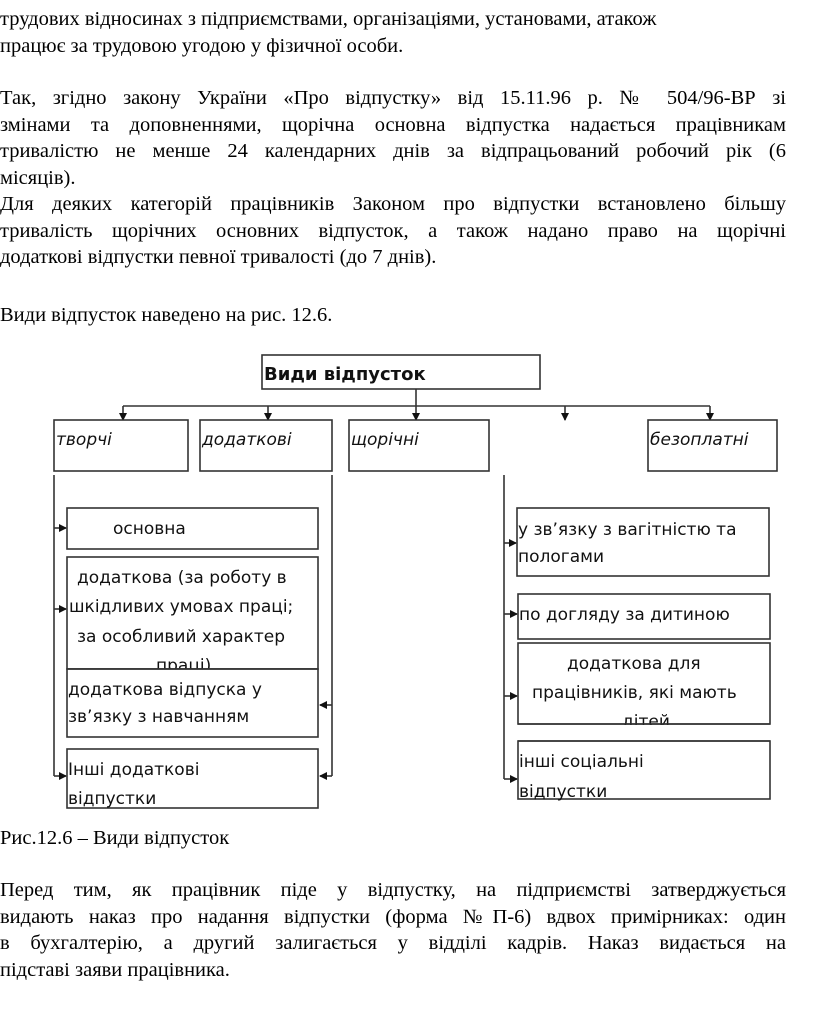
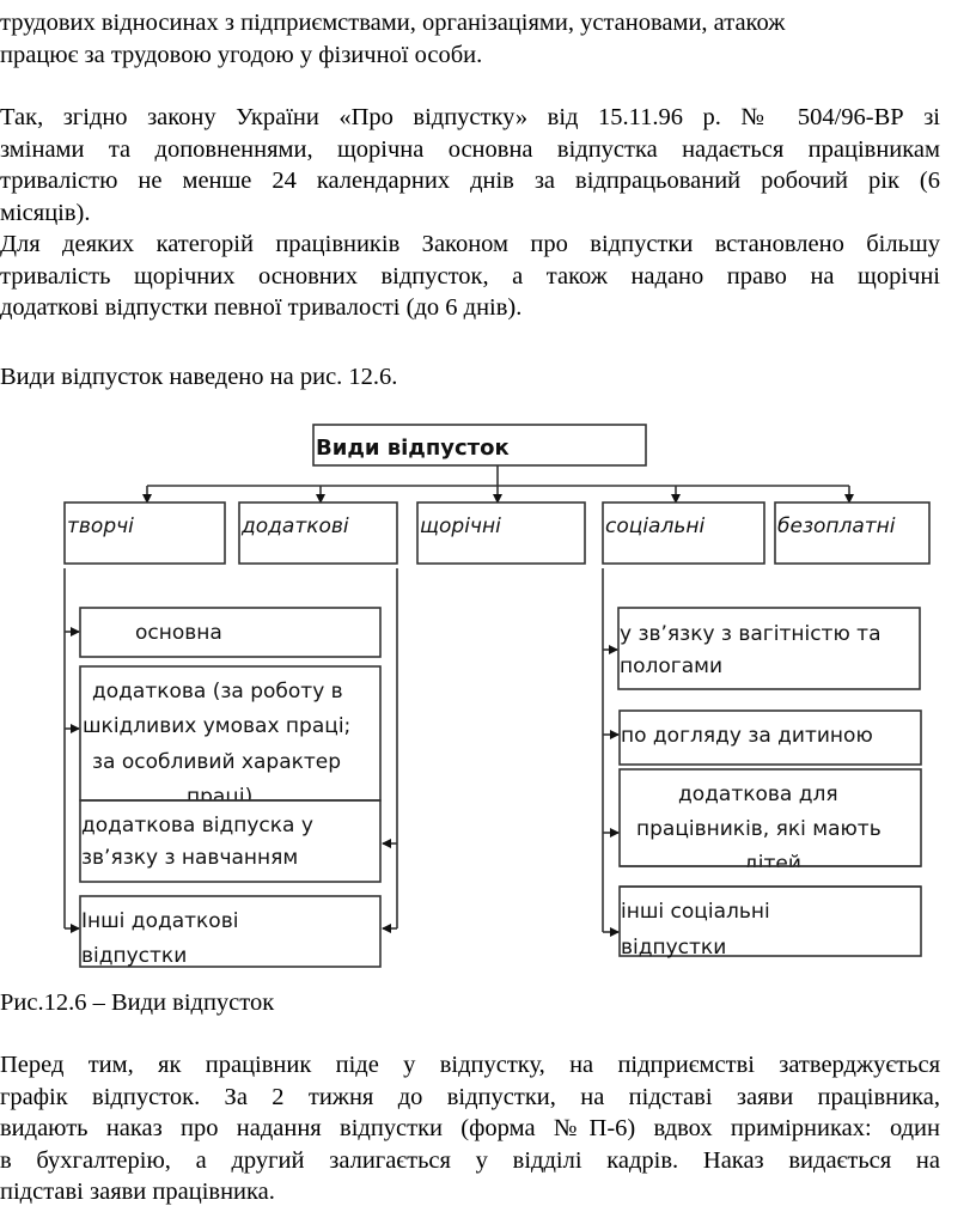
  трудових відносинах з підприємствами, організаціями, установами, атакож
  працює за трудовою угодою у фізичної особи.
  Так, згідно закону України «Про відпустку» від 15.11.96 р. № 504/96-ВР зі
  змінами та доповненнями, щорічна основна відпустка надається працівникам
  тривалістю не менше 24 календарних днів за відпрацьований робочий рік (6
  місяців).
  Для деяких категорій працівників Законом про відпустки встановлено більшу
  тривалість щорічних основних відпусток, а також надано право на щорічні
- додаткові відпустки певної тривалості (до 7 днів).
+ додаткові відпустки певної тривалості (до 6 днів).
  Види відпусток наведено на рис. 12.6.
  Види відпусток
  творчі
  додаткові
  щорічні
+ соціальні
  безоплатні
  основна
  додаткова (за роботу в
  шкідливих умовах праці;
  за особливий характер
  праці)
  додаткова відпуска у
  зв’язку з навчанням
  Інші додаткові
  відпустки
  у зв’язку з вагітністю та
  пологами
  по догляду за дитиною
  додаткова для
  працівників, які мають
  дітей
  інші соціальні
  відпустки
  Рис.12.6 – Види відпусток
  Перед тим, як працівник піде у відпустку, на підприємстві затверджується
+ графік відпусток. За 2 тижня до відпустки, на підставі заяви працівника,
  видають наказ про надання відпустки (форма №П-6) вдвох примірниках: один
  в бухгалтерію, а другий залигається у відділі кадрів. Наказ видається на
  підставі заяви працівника.
